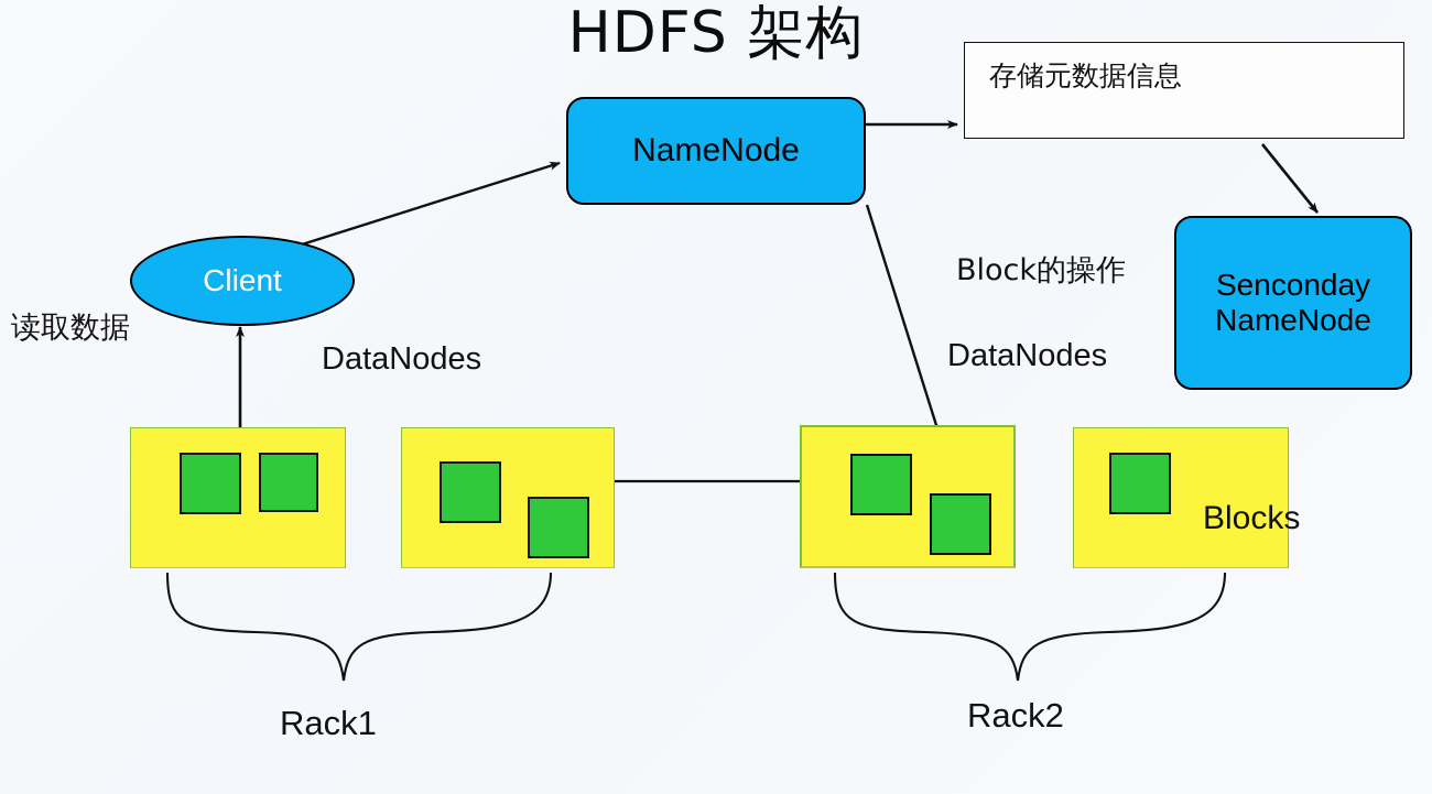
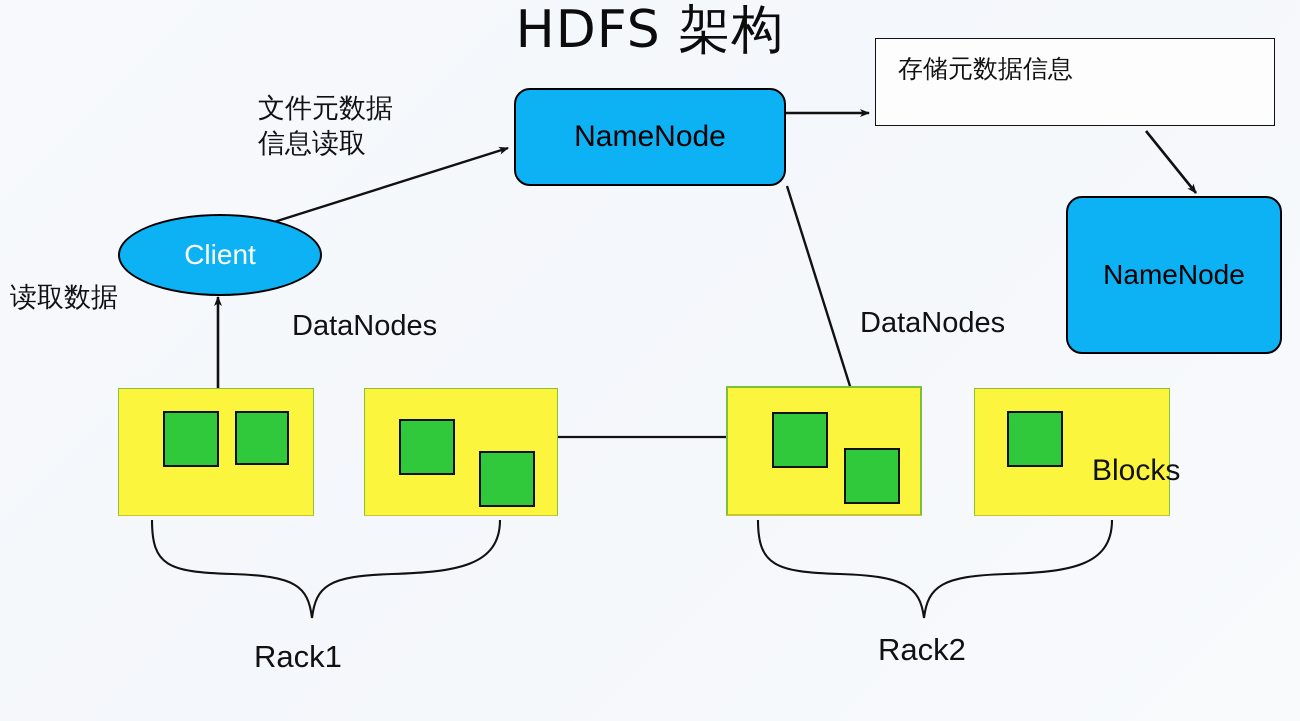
  HDFS 架构
  NameNode
  存储元数据信息
- Senconday
  NameNode
  Client
+ 文件元数据
+ 信息读取
  读取数据
  DataNodes
- Block的操作
  DataNodes
  Blocks
  Rack1
  Rack2
